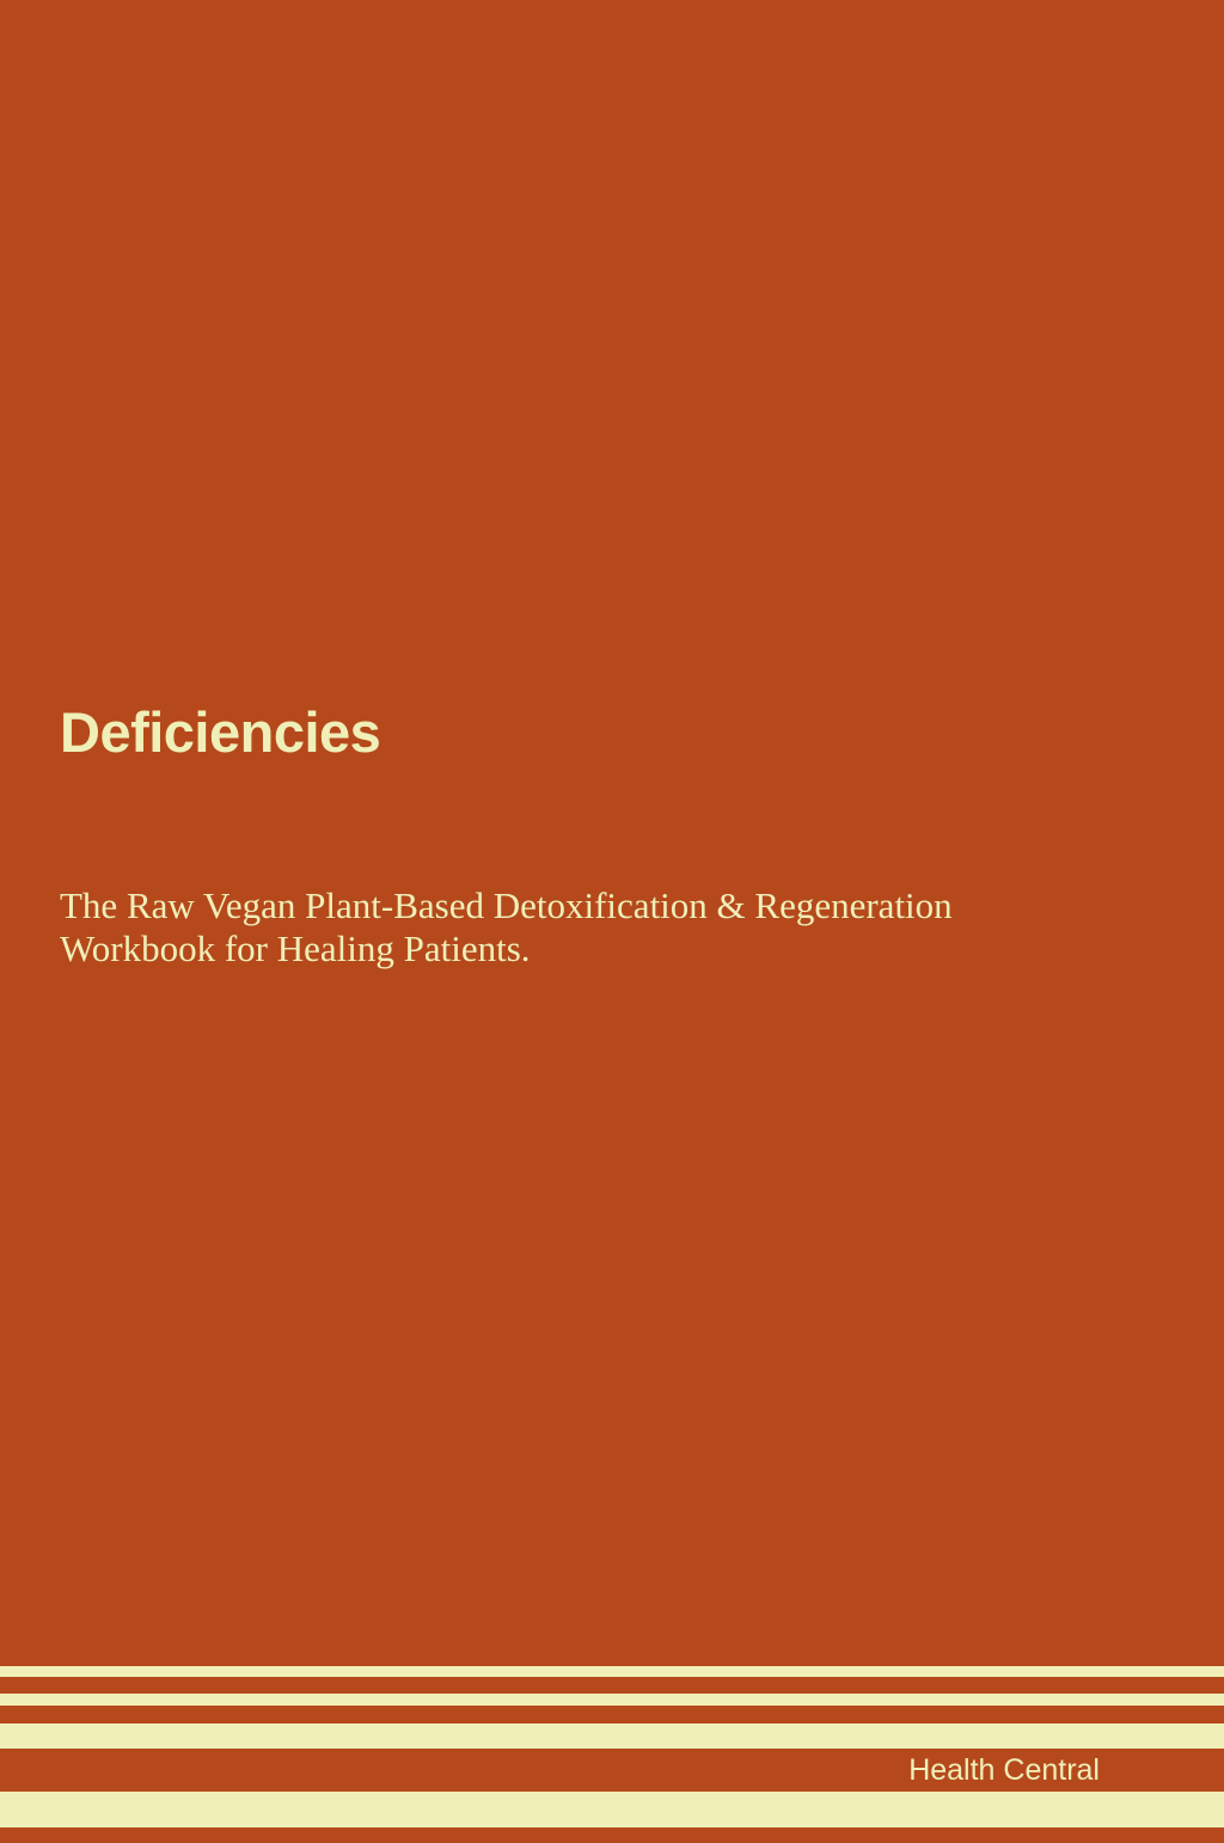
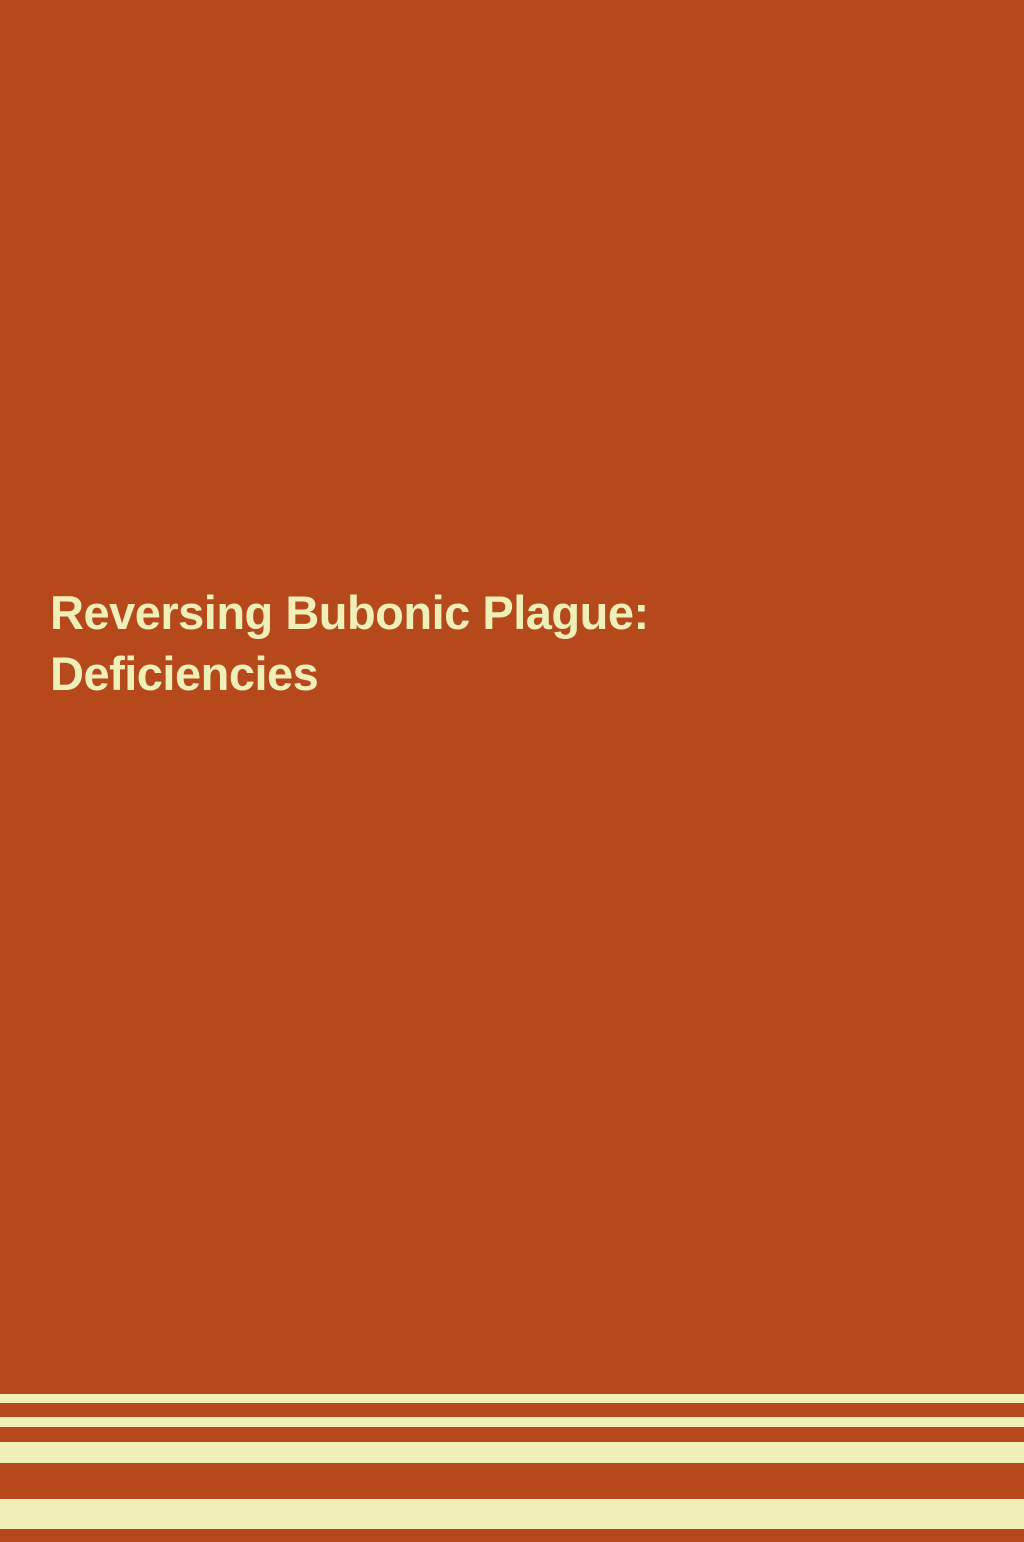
+ Reversing Bubonic Plague:
  Deficiencies
- The Raw Vegan Plant-Based Detoxification & Regeneration
- Workbook for Healing Patients.
- Health Central
